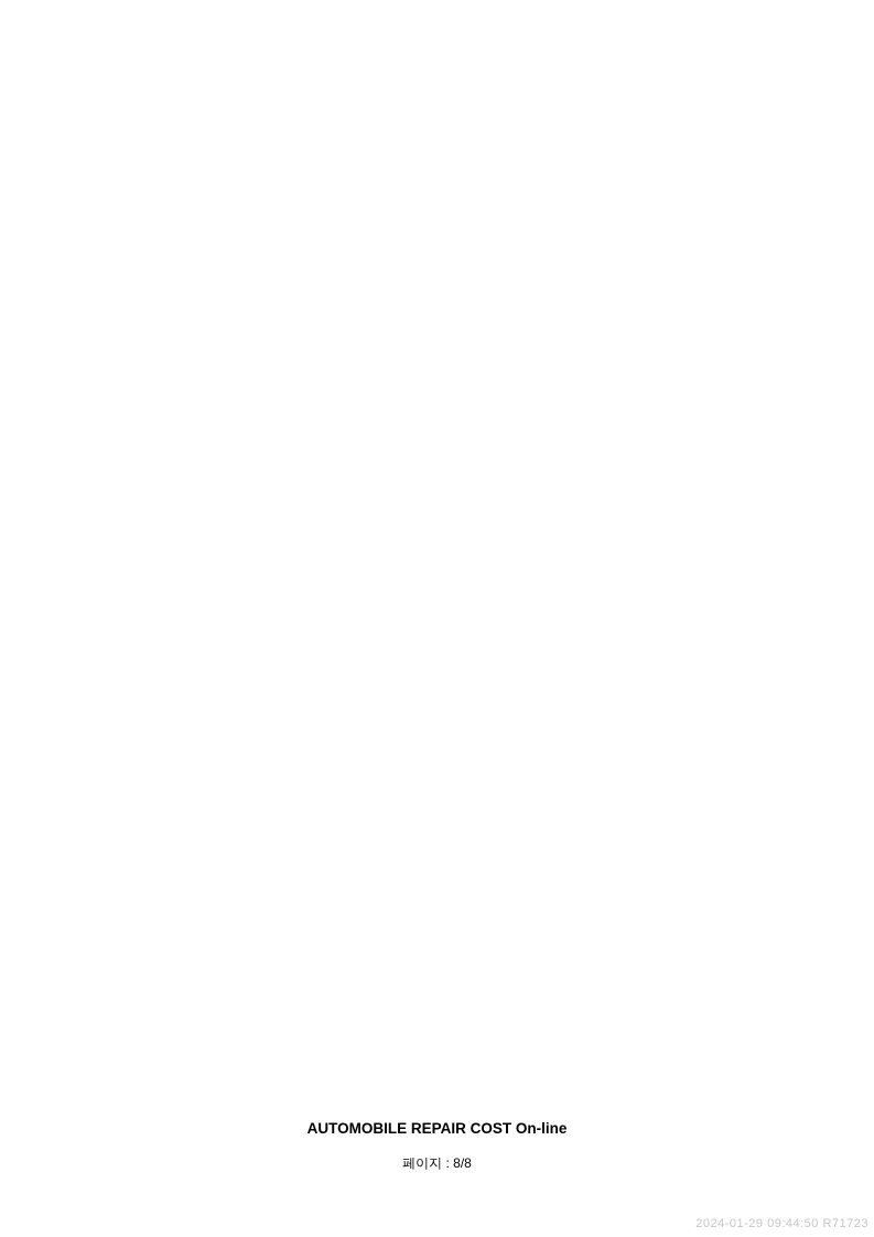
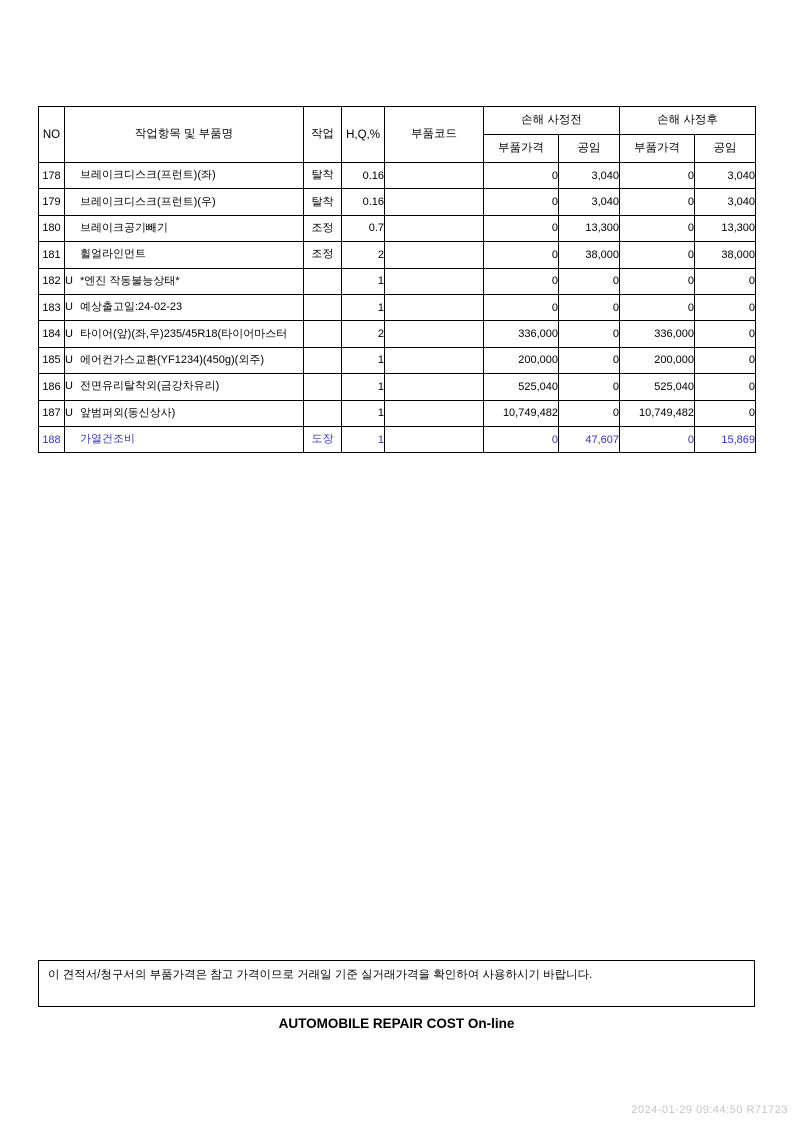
+ NO	작업항목 및 부품명	작업	H,Q,%	부품코드	손해 사정전	손해 사정후
+ 부품가격	공임	부품가격	공임
+ 178	브레이크디스크(프런트)(좌)	탈착	0.16		0	3,040	0	3,040
+ 179	브레이크디스크(프런트)(우)	탈착	0.16		0	3,040	0	3,040
+ 180	브레이크공기빼기	조정	0.7		0	13,300	0	13,300
+ 181	휠얼라인먼트	조정	2		0	38,000	0	38,000
+ 182	U *엔진 작동불능상태*		1		0	0	0	0
+ 183	U 예상출고일:24-02-23		1		0	0	0	0
+ 184	U 타이어(앞)(좌,우)235/45R18(타이어마스터		2		336,000	0	336,000	0
+ 185	U 에어컨가스교환(YF1234)(450g)(외주)		1		200,000	0	200,000	0
+ 186	U 전면유리탈착외(금강차유리)		1		525,040	0	525,040	0
+ 187	U 앞범퍼외(동신상사)		1		10,749,482	0	10,749,482	0
+ 188	가열건조비	도장	1		0	47,607	0	15,869
+ 이 견적서/청구서의 부품가격은 참고 가격이므로 거래일 기준 실거래가격을 확인하여 사용하시기 바랍니다.
  AUTOMOBILE REPAIR COST On-line
- 페이지 : 8/8
  2024-01-29 09:44:50 R71723
